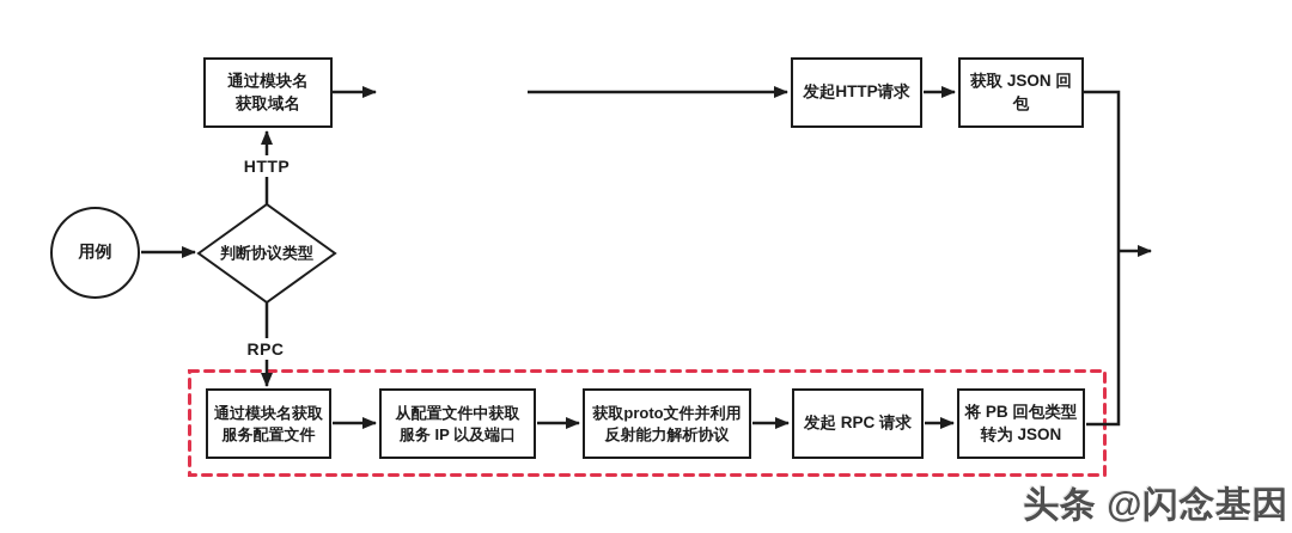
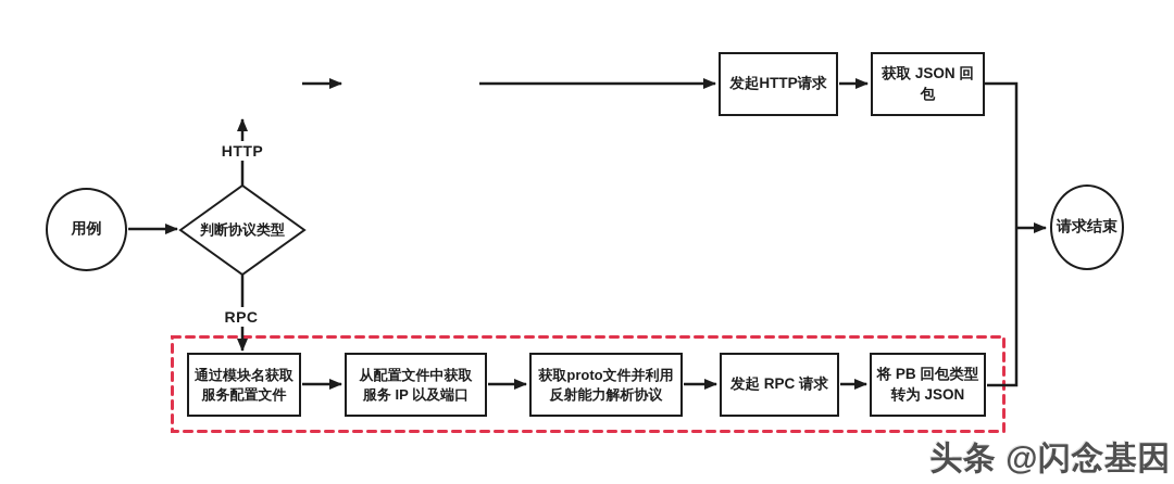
  用例
  判断协议类型
  HTTP
  RPC
- 通过模块名
- 获取域名
  发起HTTP请求
  获取 JSON 回
  包
  通过模块名获取
  服务配置文件
  从配置文件中获取
  服务 IP 以及端口
  获取proto文件并利用
  反射能力解析协议
  发起 RPC 请求
  将 PB 回包类型
  转为 JSON
+ 请求结束
  头条 @闪念基因
